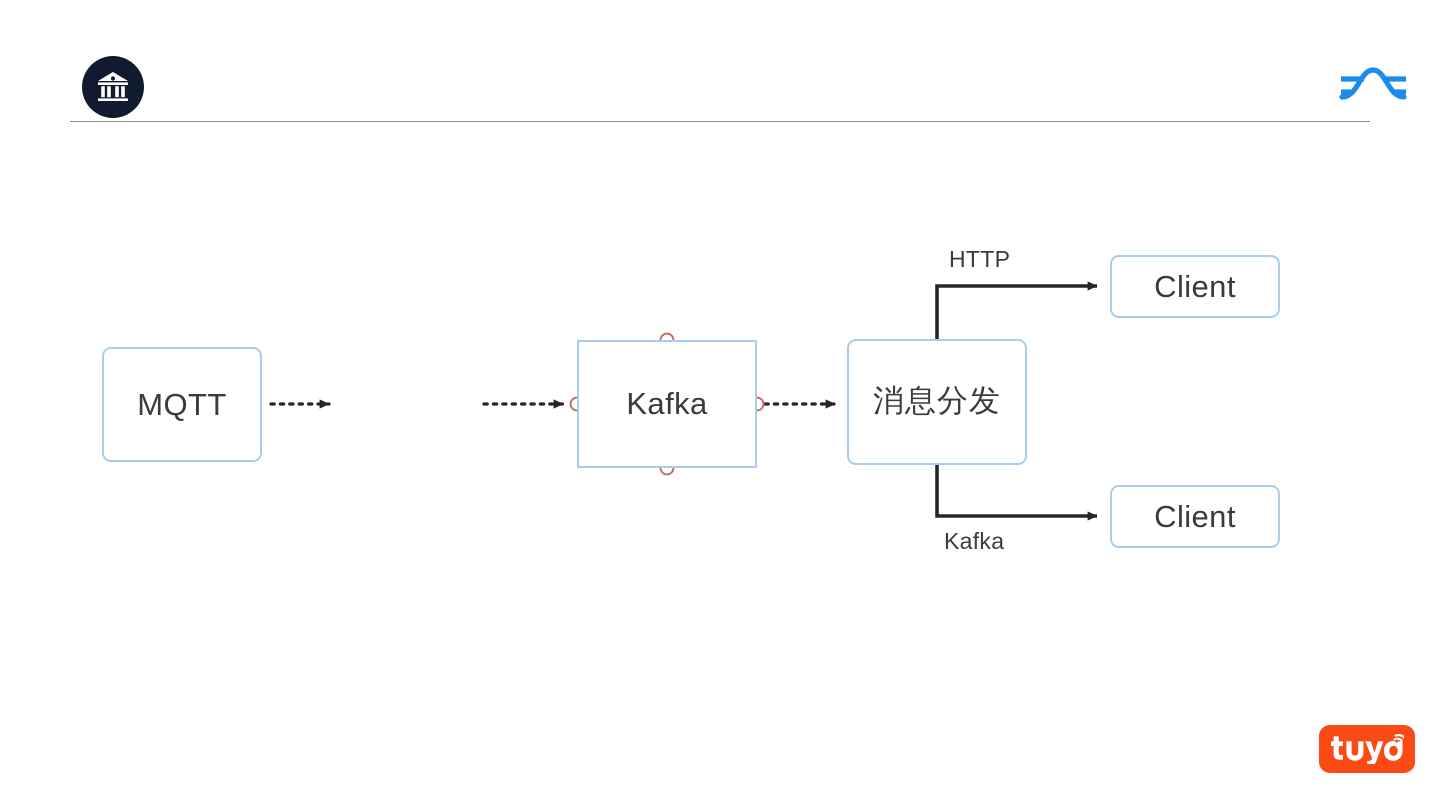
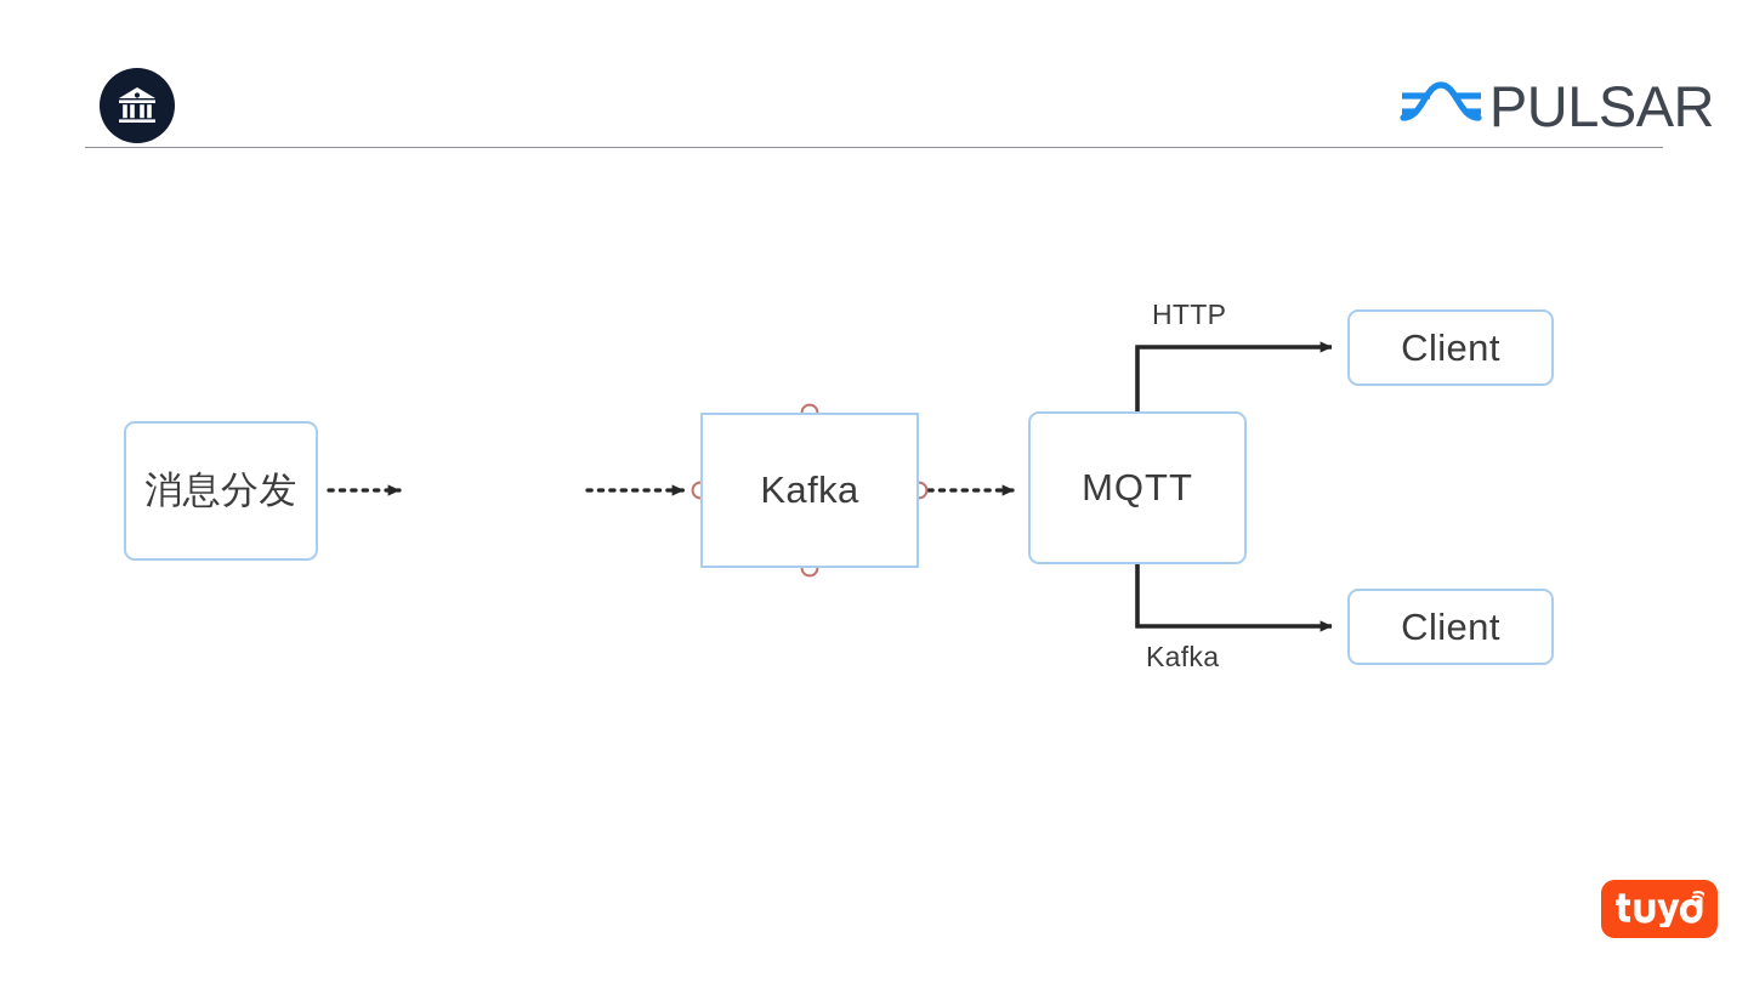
+ PULSAR
- MQTT
+ 消息分发
  Kafka
- 消息分发
+ MQTT
  Client
  Client
  HTTP
  Kafka
